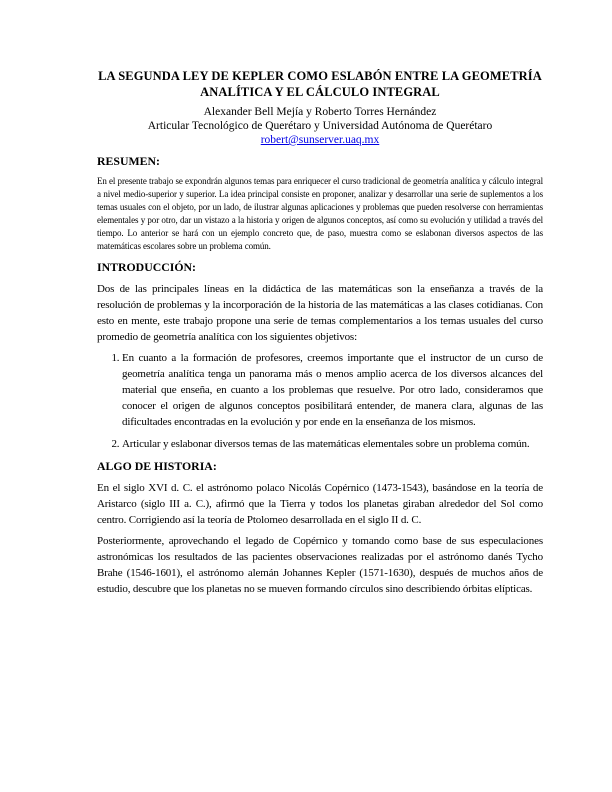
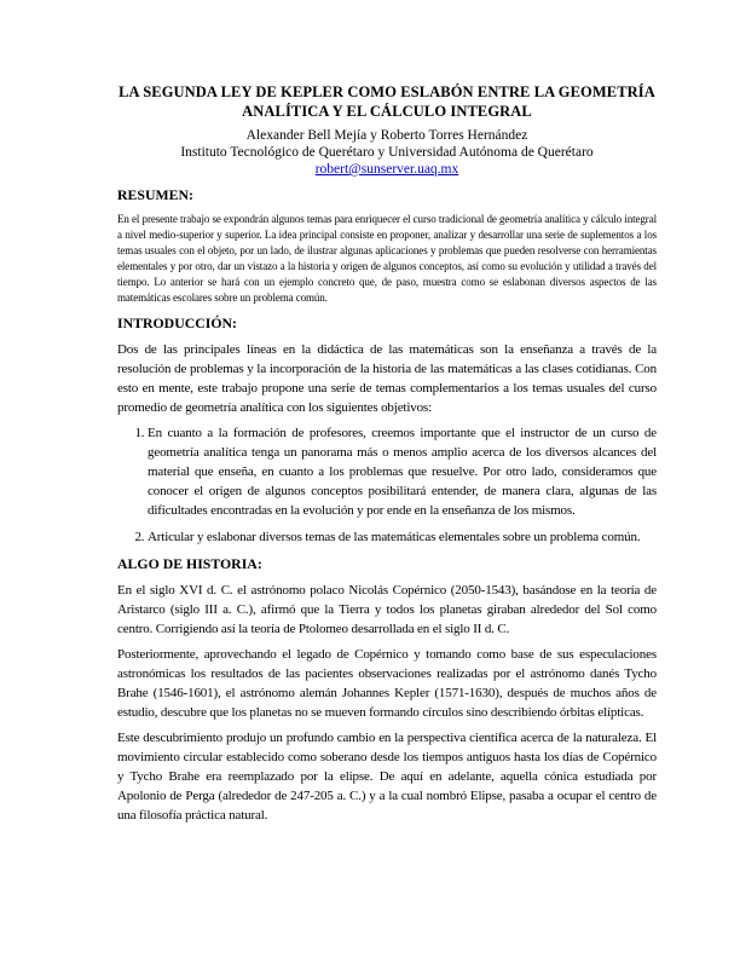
  LA SEGUNDA LEY DE KEPLER COMO ESLABÓN ENTRE LA GEOMETRÍA ANALÍTICA Y EL CÁLCULO INTEGRAL
  Alexander Bell Mejía y Roberto Torres Hernández
- Articular Tecnológico de Querétaro y Universidad Autónoma de Querétaro
+ Instituto Tecnológico de Querétaro y Universidad Autónoma de Querétaro
  robert@sunserver.uaq.mx
  RESUMEN:
  En el presente trabajo se expondrán algunos temas para enriquecer el curso tradicional de geometría analítica y cálculo integral a nivel medio-superior y superior. La idea principal consiste en proponer, analizar y desarrollar una serie de suplementos a los temas usuales con el objeto, por un lado, de ilustrar algunas aplicaciones y problemas que pueden resolverse con herramientas elementales y por otro, dar un vistazo a la historia y origen de algunos conceptos, así como su evolución y utilidad a través del tiempo. Lo anterior se hará con un ejemplo concreto que, de paso, muestra como se eslabonan diversos aspectos de las matemáticas escolares sobre un problema común.
  INTRODUCCIÓN:
  Dos de las principales líneas en la didáctica de las matemáticas son la enseñanza a través de la resolución de problemas y la incorporación de la historia de las matemáticas a las clases cotidianas. Con esto en mente, este trabajo propone una serie de temas complementarios a los temas usuales del curso promedio de geometría analítica con los siguientes objetivos:
  En cuanto a la formación de profesores, creemos importante que el instructor de un curso de geometría analítica tenga un panorama más o menos amplio acerca de los diversos alcances del material que enseña, en cuanto a los problemas que resuelve. Por otro lado, consideramos que conocer el origen de algunos conceptos posibilitará entender, de manera clara, algunas de las dificultades encontradas en la evolución y por ende en la enseñanza de los mismos.
  Articular y eslabonar diversos temas de las matemáticas elementales sobre un problema común.
  ALGO DE HISTORIA:
- En el siglo XVI d. C. el astrónomo polaco Nicolás Copérnico (1473-1543), basándose en la teoría de Aristarco (siglo III a. C.), afirmó que la Tierra y todos los planetas giraban alrededor del Sol como centro. Corrigiendo así la teoría de Ptolomeo desarrollada en el siglo II d. C.
+ En el siglo XVI d. C. el astrónomo polaco Nicolás Copérnico (2050-1543), basándose en la teoría de Aristarco (siglo III a. C.), afirmó que la Tierra y todos los planetas giraban alrededor del Sol como centro. Corrigiendo así la teoría de Ptolomeo desarrollada en el siglo II d. C.
  Posteriormente, aprovechando el legado de Copérnico y tomando como base de sus especulaciones astronómicas los resultados de las pacientes observaciones realizadas por el astrónomo danés Tycho Brahe (1546-1601), el astrónomo alemán Johannes Kepler (1571-1630), después de muchos años de estudio, descubre que los planetas no se mueven formando círculos sino describiendo órbitas elípticas.
+ Este descubrimiento produjo un profundo cambio en la perspectiva científica acerca de la naturaleza. El movimiento circular establecido como soberano desde los tiempos antiguos hasta los días de Copérnico y Tycho Brahe era reemplazado por la elipse. De aquí en adelante, aquella cónica estudiada por Apolonio de Perga (alrededor de 247-205 a. C.) y a la cual nombró Elipse, pasaba a ocupar el centro de una filosofía práctica natural.
